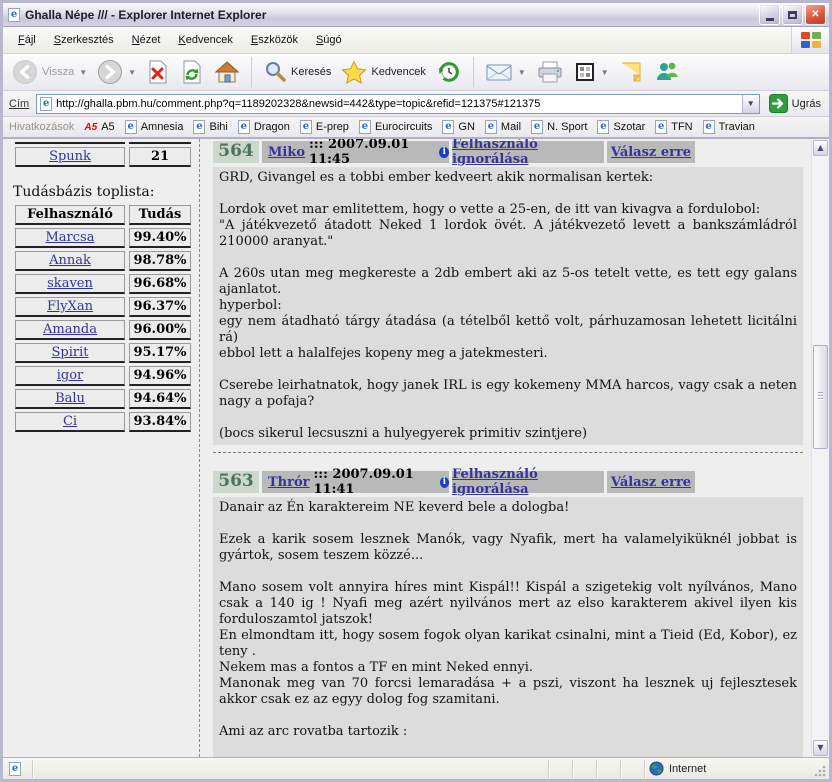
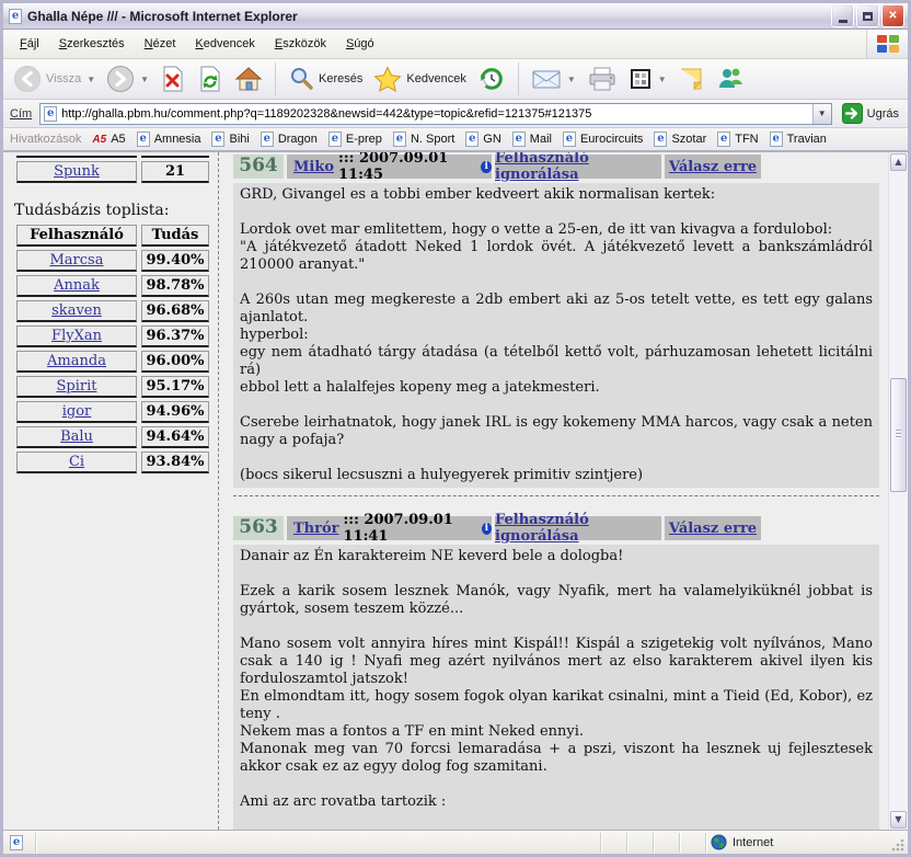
- Ghalla Népe /// - Explorer Internet Explorer
+ Ghalla Népe /// - Microsoft Internet Explorer
  ✕
  Fájl
  Szerkesztés
  Nézet
  Kedvencek
  Eszközök
  Súgó
  Vissza
  ▼
  ▼
  Keresés
  Kedvencek
  ▼
  ▼
  Cím
  http://ghalla.pbm.hu/comment.php?q=1189202328&newsid=442&type=topic&refid=121375#121375
  ▼
  Ugrás
  Hivatkozások
  A5
  A5
  Amnesia
  Bihi
  Dragon
  E-prep
- Eurocircuits
+ N. Sport
  GN
  Mail
- N. Sport
+ Eurocircuits
  Szotar
  TFN
  Travian
  Spunk	21
  Tudásbázis toplista:
  Felhasználó	Tudás
  Marcsa	99.40%
  Annak	98.78%
  skaven	96.68%
  FlyXan	96.37%
  Amanda	96.00%
  Spirit	95.17%
  igor	94.96%
  Balu	94.64%
  Ci	93.84%
  564
  Miko
  ::: 2007.09.01 11:45
  i
  Felhasználó ignorálása
  Válasz erre
  GRD, Givangel es a tobbi ember kedveert akik normalisan kertek:
  Lordok ovet mar emlitettem, hogy o vette a 25-en, de itt van kivagva a fordulobol:
  "A játékvezető átadott Neked 1 lordok övét. A játékvezető levett a bankszámládról 210000 aranyat."
  A 260s utan meg megkereste a 2db embert aki az 5-os tetelt vette, es tett egy galans ajanlatot.
  hyperbol:
  egy nem átadható tárgy átadása (a tételből kettő volt, párhuzamosan lehetett licitálni rá)
  ebbol lett a halalfejes kopeny meg a jatekmesteri.
  Cserebe leirhatnatok, hogy janek IRL is egy kokemeny MMA harcos, vagy csak a neten nagy a pofaja?
  (bocs sikerul lecsuszni a hulyegyerek primitiv szintjere)
  563
  Thrór
  ::: 2007.09.01 11:41
  i
  Felhasználó ignorálása
  Válasz erre
  Danair az Én karaktereim NE keverd bele a dologba!
  Ezek a karik sosem lesznek Manók, vagy Nyafik, mert ha valamelyiküknél jobbat is gyártok, sosem teszem közzé...
  Mano sosem volt annyira híres mint Kispál!! Kispál a szigetekig volt nyílvános, Mano csak a 140 ig ! Nyafi meg azért nyilvános mert az elso karakterem akivel ilyen kis forduloszamtol jatszok!
  En elmondtam itt, hogy sosem fogok olyan karikat csinalni, mint a Tieid (Ed, Kobor), ez teny .
  Nekem mas a fontos a TF en mint Neked ennyi.
  Manonak meg van 70 forcsi lemaradása + a pszi, viszont ha lesznek uj fejlesztesek akkor csak ez az egyy dolog fog szamitani.
  Ami az arc rovatba tartozik :
  ▲
  ▼
  Internet
